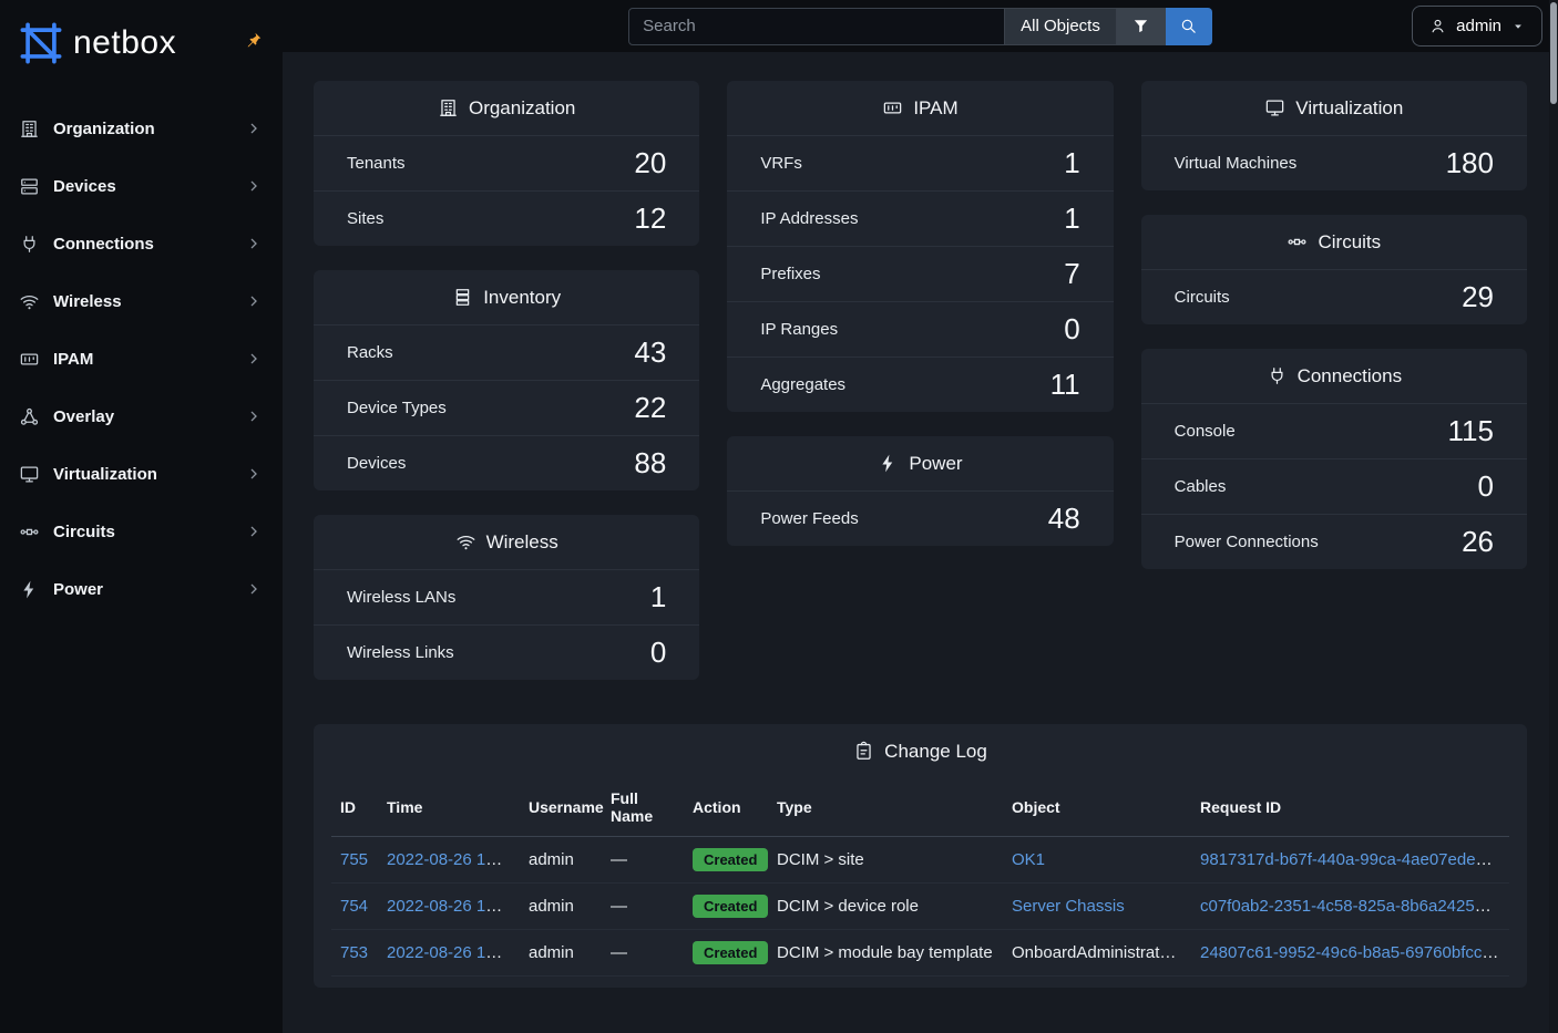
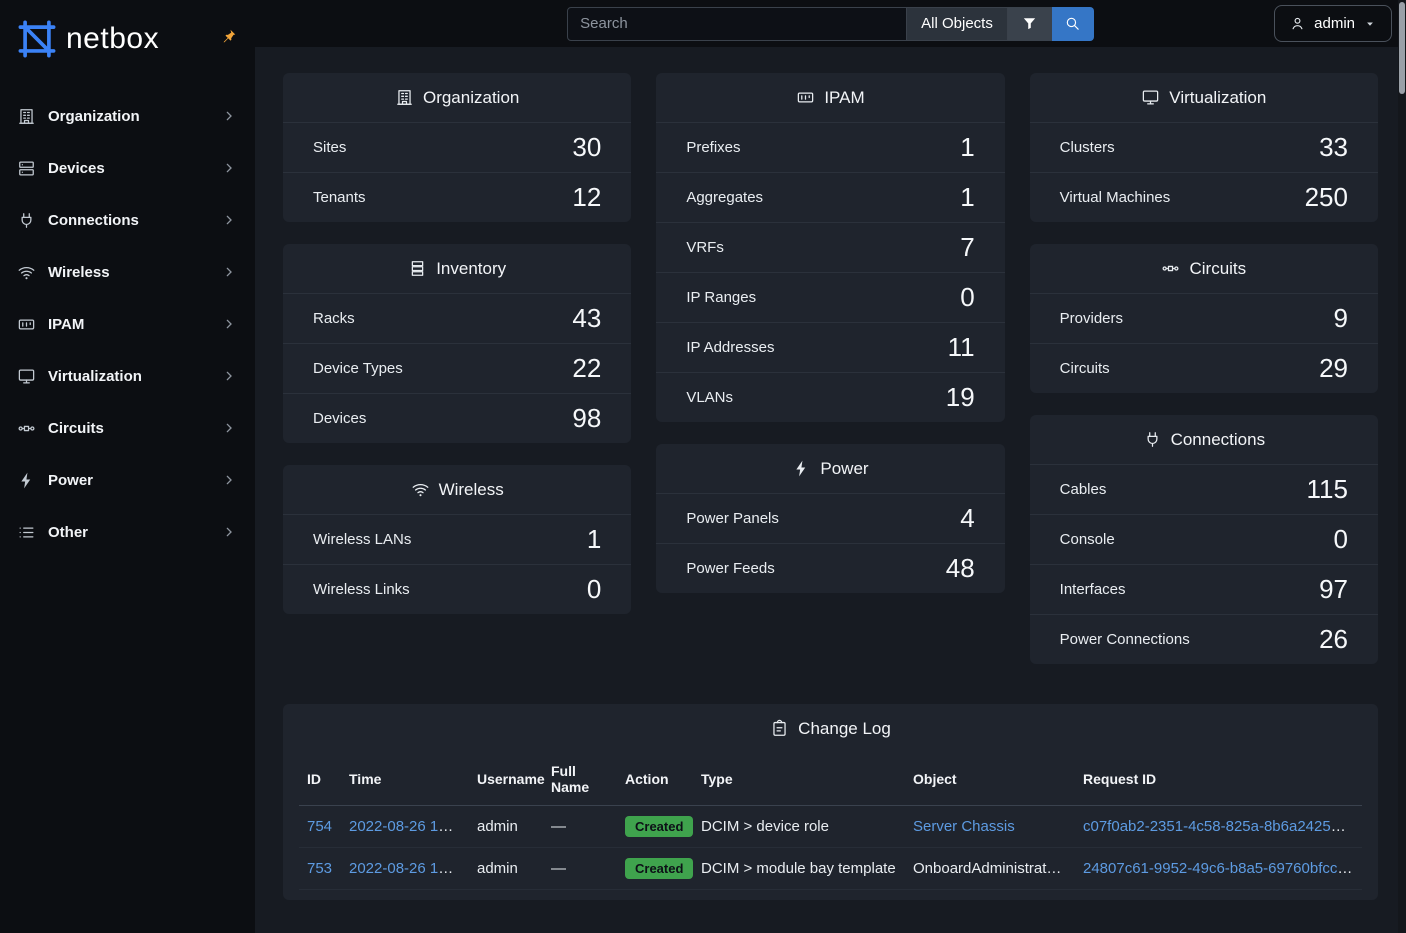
  netbox
  Organization
  Devices
  Connections
  Wireless
  IPAM
- Overlay
  Virtualization
  Circuits
  Power
+ Other
  Search
  All Objects
  admin
  Organization
- Tenants
+ Sites
- 20
+ 30
- Sites
+ Tenants
  12
  Inventory
  Racks
  43
  Device Types
  22
  Devices
- 88
+ 98
  Wireless
  Wireless LANs
  1
  Wireless Links
  0
  IPAM
- VRFs
+ Prefixes
  1
- IP Addresses
+ Aggregates
  1
- Prefixes
+ VRFs
  7
  IP Ranges
  0
- Aggregates
+ IP Addresses
  11
+ VLANs
+ 19
  Power
+ Power Panels
+ 4
  Power Feeds
  48
  Virtualization
+ Clusters
+ 33
  Virtual Machines
- 180
+ 250
  Circuits
+ Providers
+ 9
  Circuits
  29
  Connections
- Console
+ Cables
  115
- Cables
+ Console
  0
+ Interfaces
+ 97
  Power Connections
  26
  Change Log
  ID	Time	Username	Full Name	Action	Type	Object	Request ID
- 755	2022-08-26 14:22	admin	—	Created	DCIM > site	OK1	9817317d-b67f-440a-99ca-4ae07ede94df
  754	2022-08-26 14:17	admin	—	Created	DCIM > device role	Server Chassis	c07f0ab2-2351-4c58-825a-8b6a2425a1ab
- 753	2022-08-26 14:15	admin	—	Created	DCIM > module bay template	OnboardAdministrator-1	24807c61-9952-49c6-b8a5-69760bfcc4b3
+ 753	2022-08-26 14:15	admin	—	Created	DCIM > module bay template	OnboardAdministrator-2	24807c61-9952-49c6-b8a5-69760bfcc4b3
